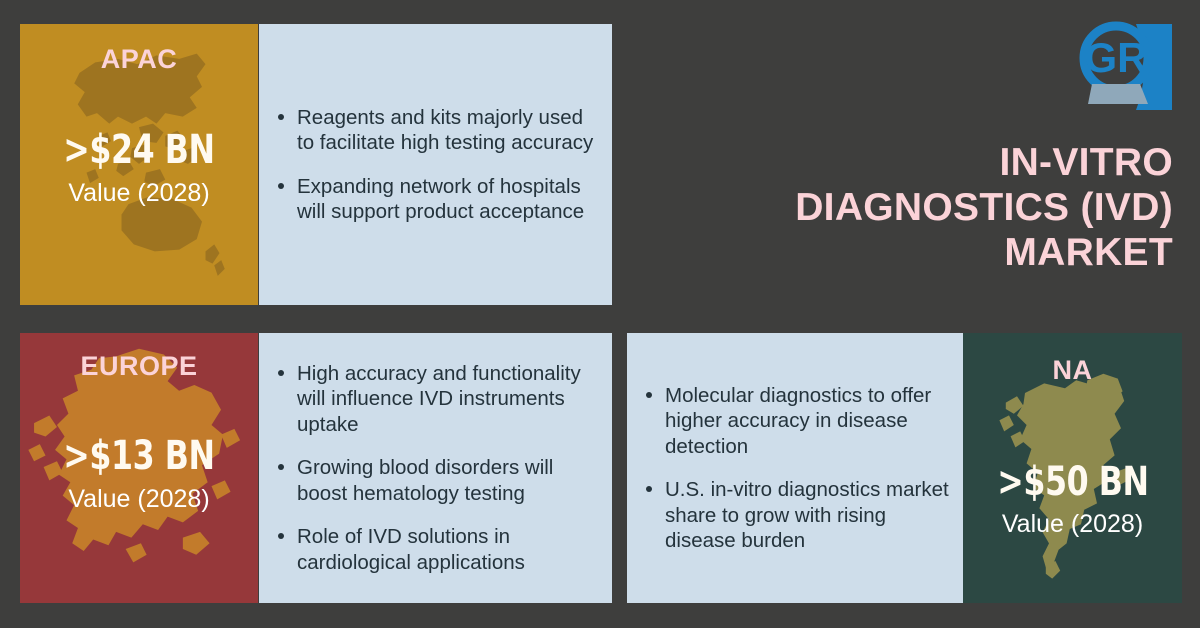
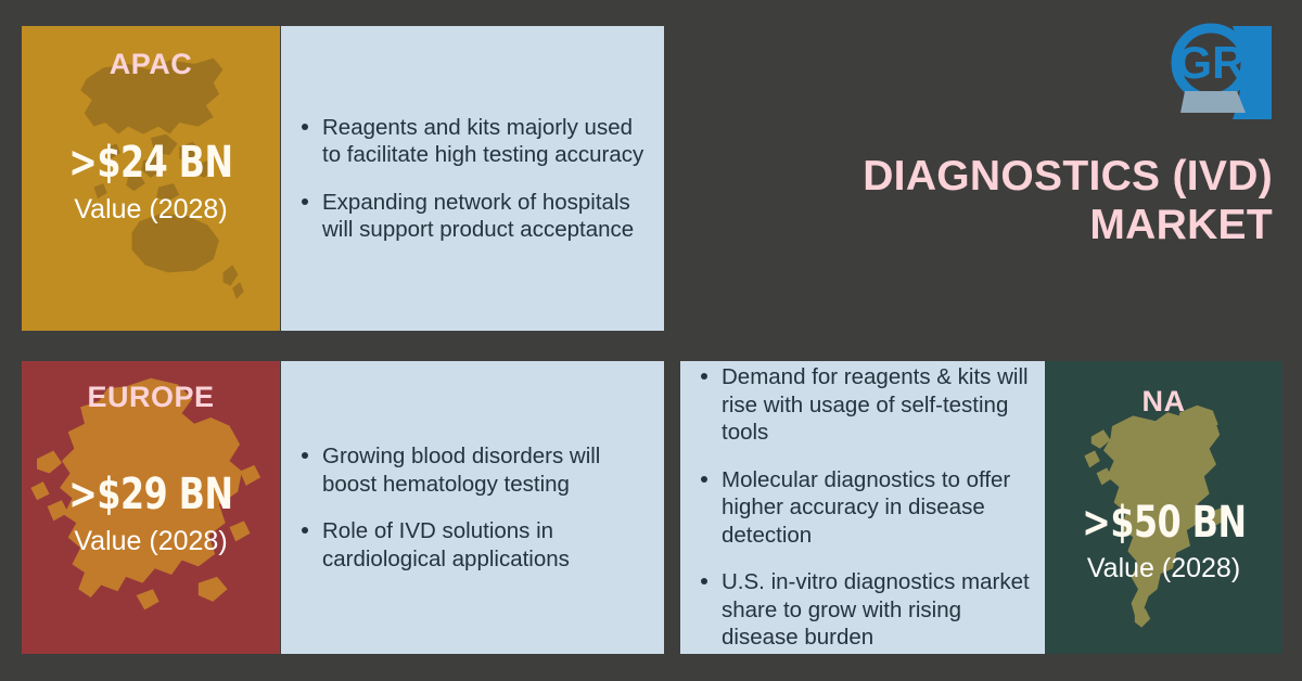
  APAC
  >$24 BN
  Value (2028)
  Reagents and kits majorly used to facilitate high testing accuracy
  Expanding network of hospitals will support product acceptance
  EUROPE
- >$13 BN
+ >$29 BN
  Value (2028)
- High accuracy and functionality will influence IVD instruments uptake
  Growing blood disorders will boost hematology testing
  Role of IVD solutions in cardiological applications
+ Demand for reagents & kits will rise with usage of self-testing tools
  Molecular diagnostics to offer higher accuracy in disease detection
  U.S. in-vitro diagnostics market share to grow with rising disease burden
  NA
  >$50 BN
  Value (2028)
- IN-VITRO
  DIAGNOSTICS (IVD)
  MARKET
  GR
